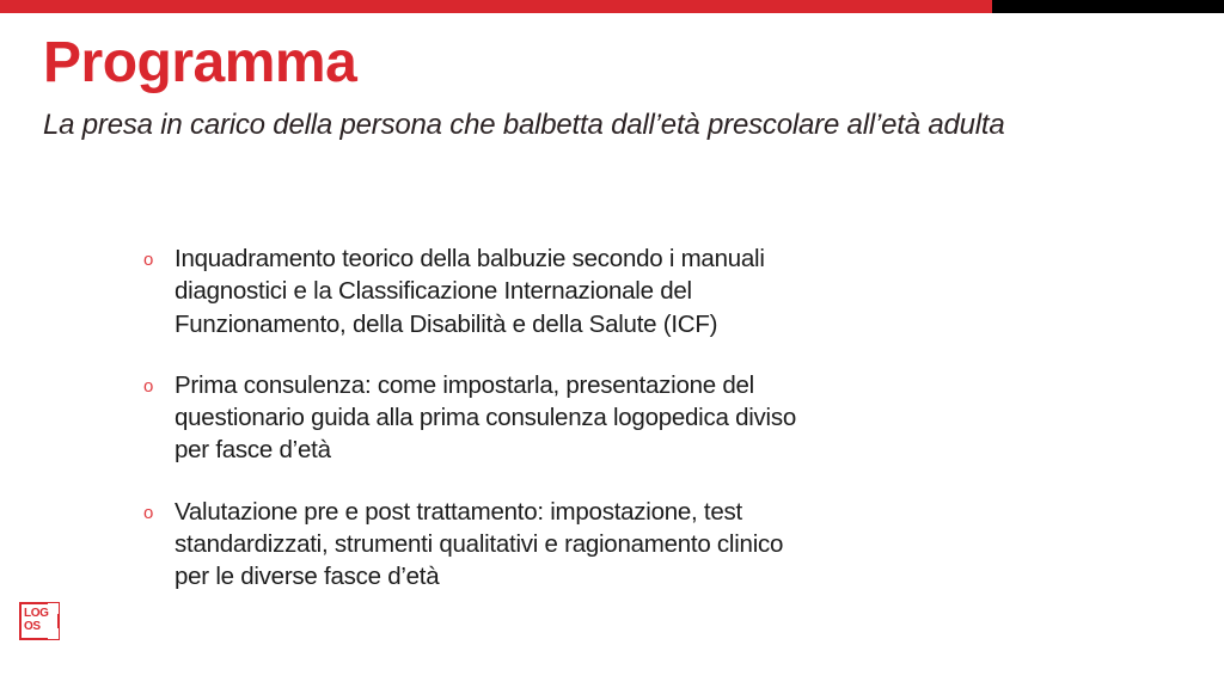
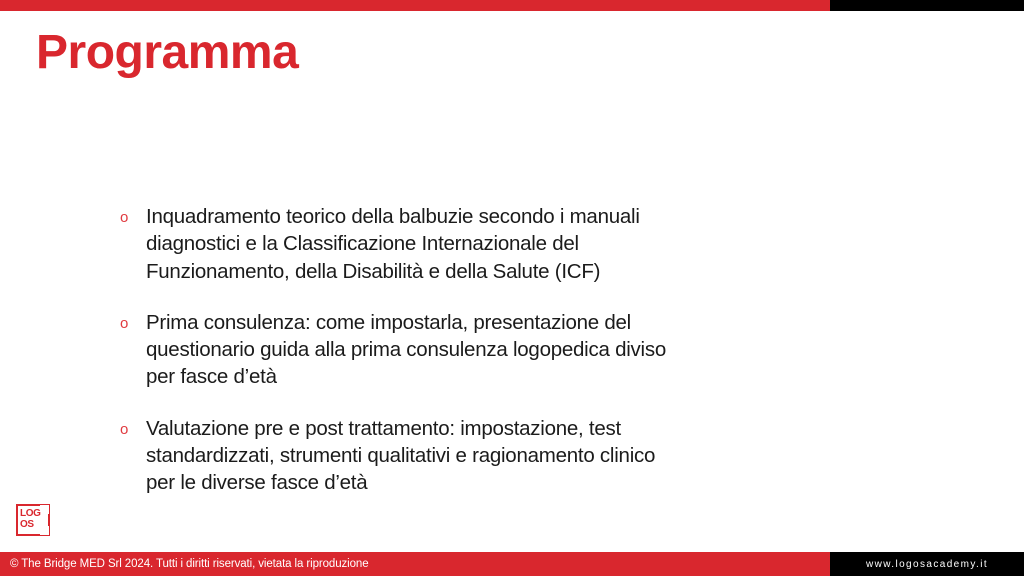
  Programma
- La presa in carico della persona che balbetta dall’età prescolare all’età adulta
  o
  Inquadramento teorico della balbuzie secondo i manuali
  diagnostici e la Classificazione Internazionale del
  Funzionamento, della Disabilità e della Salute (ICF)
  o
  Prima consulenza: come impostarla, presentazione del
  questionario guida alla prima consulenza logopedica diviso
  per fasce d’età
  o
  Valutazione pre e post trattamento: impostazione, test
  standardizzati, strumenti qualitativi e ragionamento clinico
  per le diverse fasce d’età
  LOG
  OS
+ © The Bridge MED Srl 2024. Tutti i diritti riservati, vietata la riproduzione
+ www.logosacademy.it
